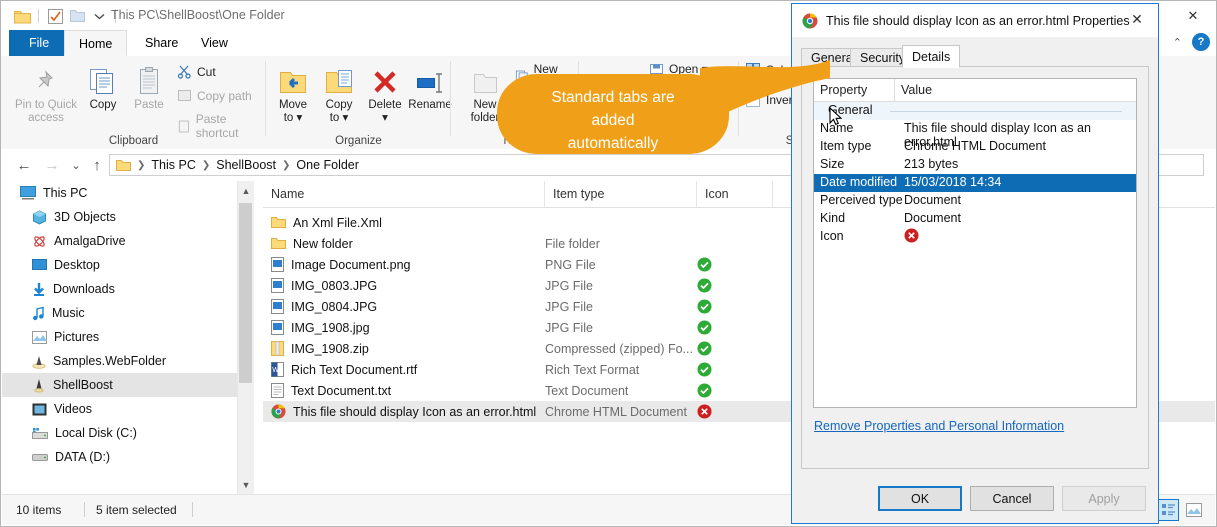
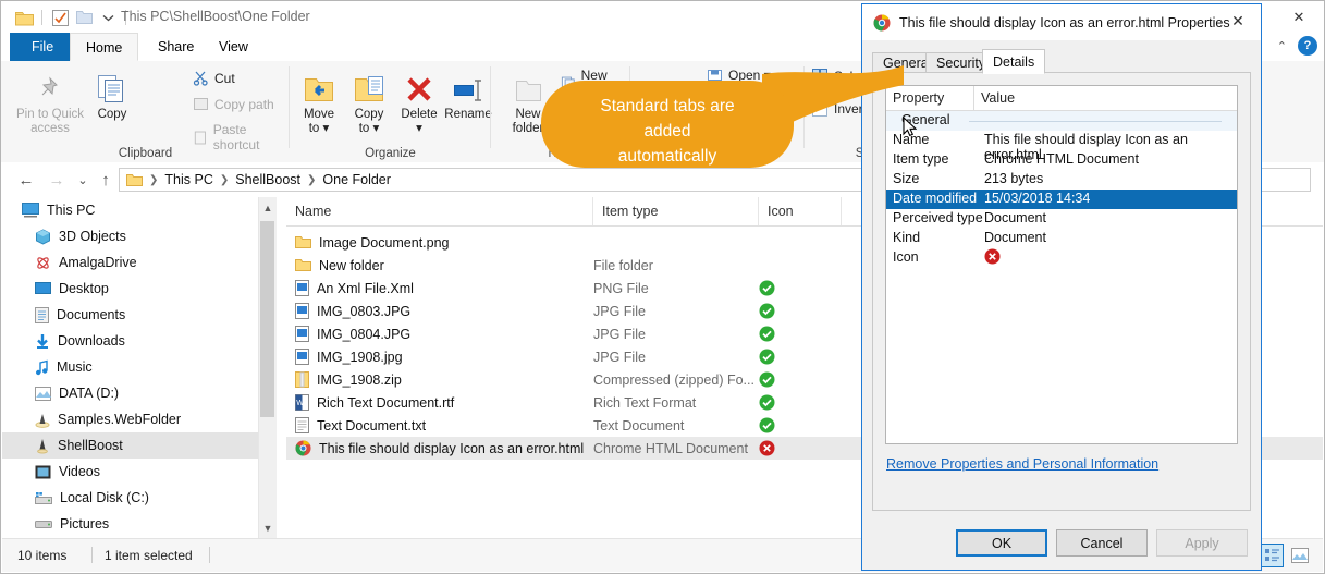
  This PC\ShellBoost\One Folder
  ✕
  File
  Home
  Share
  View
  ⌃
  ?
  Pin to Quick
  access
  Copy
- Paste
  Cut
  Copy path
  Paste shortcut
  Clipboard
  Move
  to ▾
  Copy
  to ▾
  Delete
  ▾
  Rename
  Organize
  New
  folde
  Open
  ←
  →
  ⌄
  ↑
  ❯
  This PC
  ❯
  ShellBoost
  ❯
  One Folder
  This PC
  3D Objects
  AmalgaDrive
  Desktop
+ Documents
  Downloads
  Music
- Pictures
+ DATA (D:)
  Samples.WebFolder
  ShellBoost
  Videos
  Local Disk (C:)
- DATA (D:)
+ Pictures
  ▲
  ▼
  Name
  Item type
  Icon
- An Xml File.Xml
+ Image Document.png
  New folder
  File folder
- Image Document.png
+ An Xml File.Xml
  PNG File
  IMG_0803.JPG
  JPG File
  IMG_0804.JPG
  JPG File
  IMG_1908.jpg
  JPG File
  IMG_1908.zip
  Compressed (zipped) Fo...
  Rich Text Document.rtf
  Rich Text Format
  Text Document.txt
  Text Document
  This file should display Icon as an error.html
  Chrome HTML Document
  10 items
- 5 item selected
+ 1 item selected
  Standard tabs are
  added
  automatically
  This file should display Icon as an error.html Properties
  ✕
  Gener
  Securit
  Details
  Property
  Value
  eneral
  Name
  This file should display Icon as an error.html
  Item type
  Chrome HTML Document
  Size
  213 bytes
  Date modified
  15/03/2018 14:34
  Perceived type
  Document
  Kind
  Document
  Icon
  Remove Properties and Personal Information
  OK
  Cancel
  Apply
